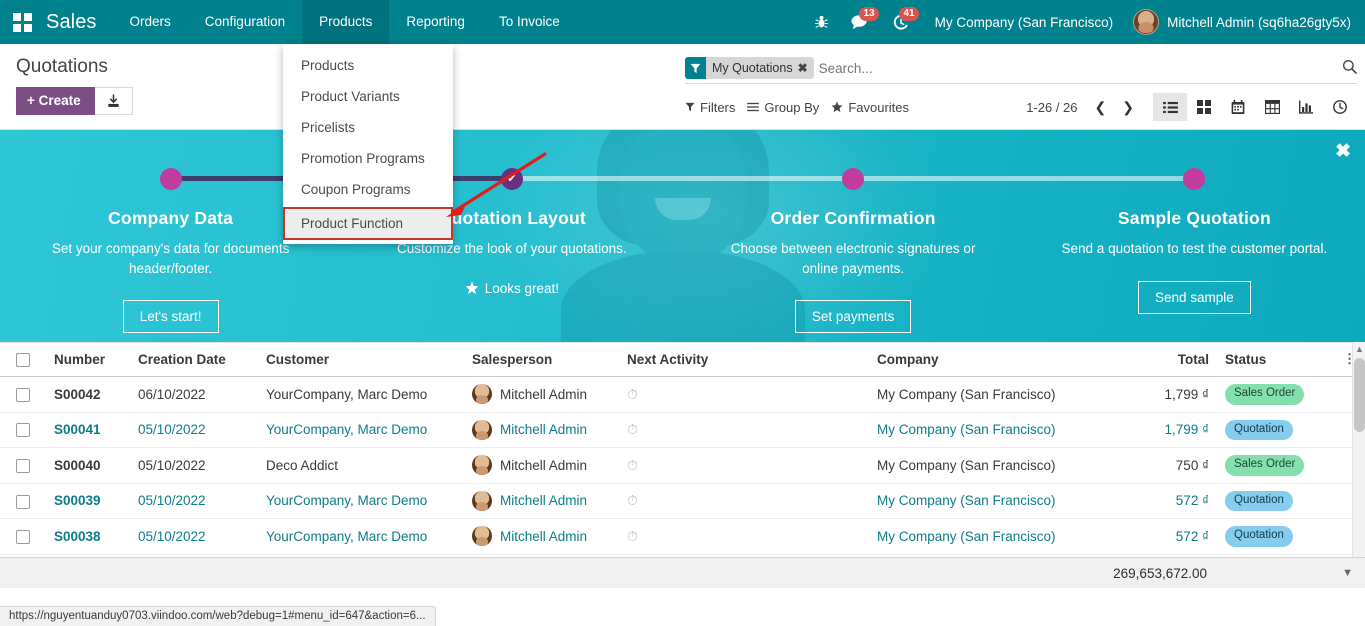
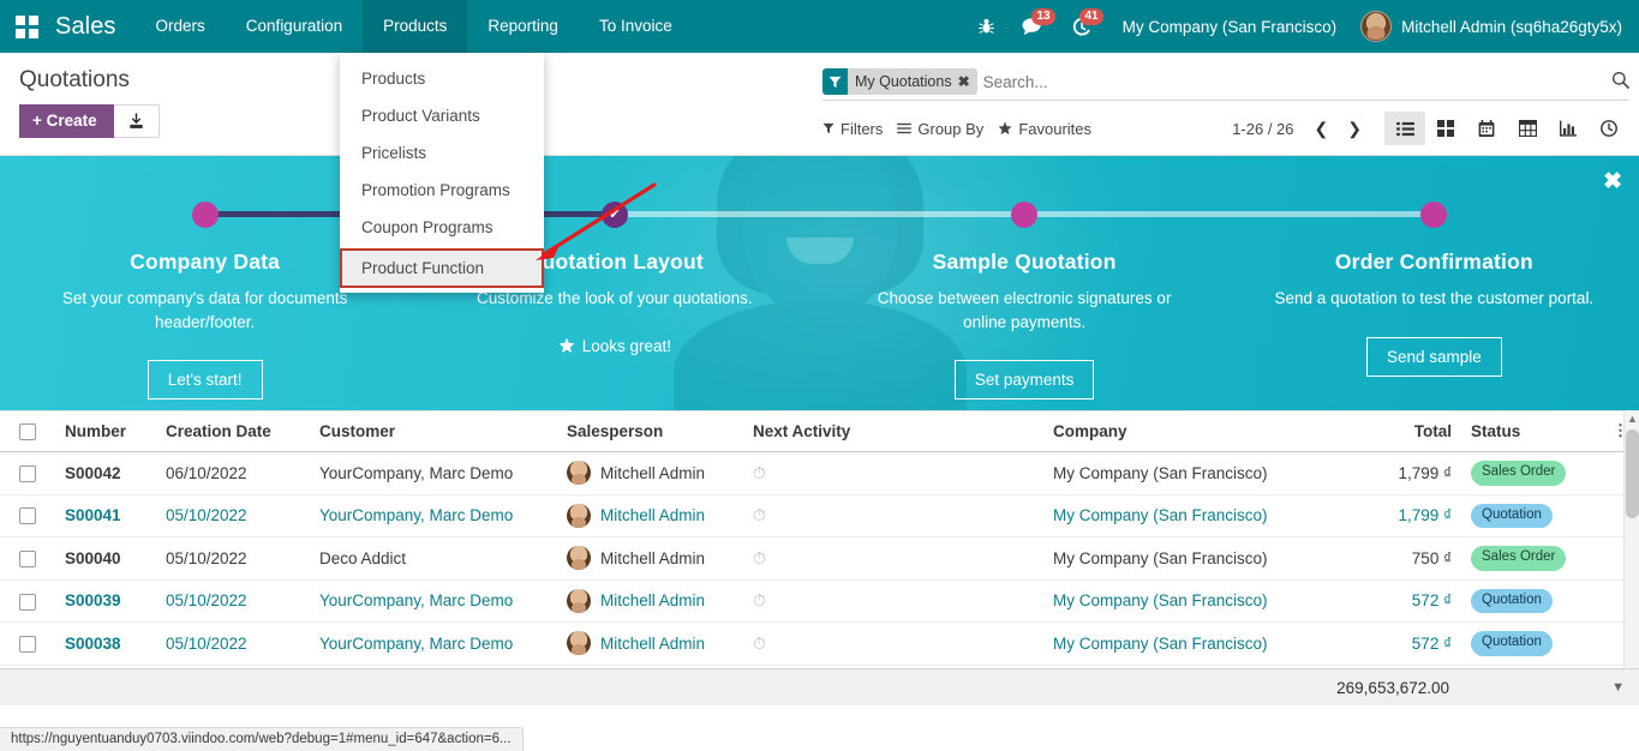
  Sales
  Orders
  Configuration
  Products
  Reporting
  To Invoice
  13
  41
  My Company (San Francisco)
  Mitchell Admin (sq6ha26gty5x)
  Quotations
  + Create
  My Quotations
  ✖
  Search...
  Filters
  Group By
  Favourites
  1-26 / 26
  ❮
  ❯
  ✖
  Company Data
  Set your company's data for documents header/footer.
  Let's start!
  uotation Layout
  Customize the look of your quotations.
  Looks great!
- Order Confirmation
+ Sample Quotation
  Choose between electronic signatures or online payments.
  Set payments
- Sample Quotation
+ Order Confirmation
  Send a quotation to test the customer portal.
  Send sample
  	Number	Creation Date	Customer	Salesperson	Next Activity	Company	Total	Status	⋮
  	S00042	06/10/2022	YourCompany, Marc Demo	Mitchell Admin	⏱	My Company (San Francisco)	1,799 ₫	Sales Order
  	S00041	05/10/2022	YourCompany, Marc Demo	Mitchell Admin	⏱	My Company (San Francisco)	1,799 ₫	Quotation
  	S00040	05/10/2022	Deco Addict	Mitchell Admin	⏱	My Company (San Francisco)	750 ₫	Sales Order
  	S00039	05/10/2022	YourCompany, Marc Demo	Mitchell Admin	⏱	My Company (San Francisco)	572 ₫	Quotation
  	S00038	05/10/2022	YourCompany, Marc Demo	Mitchell Admin	⏱	My Company (San Francisco)	572 ₫	Quotation
  ▲
  269,653,672.00
  ▼
  Products
  Product Variants
  Pricelists
  Promotion Programs
  Coupon Programs
  Product Function
  https://nguyentuanduy0703.viindoo.com/web?debug=1#menu_id=647&action=6...
